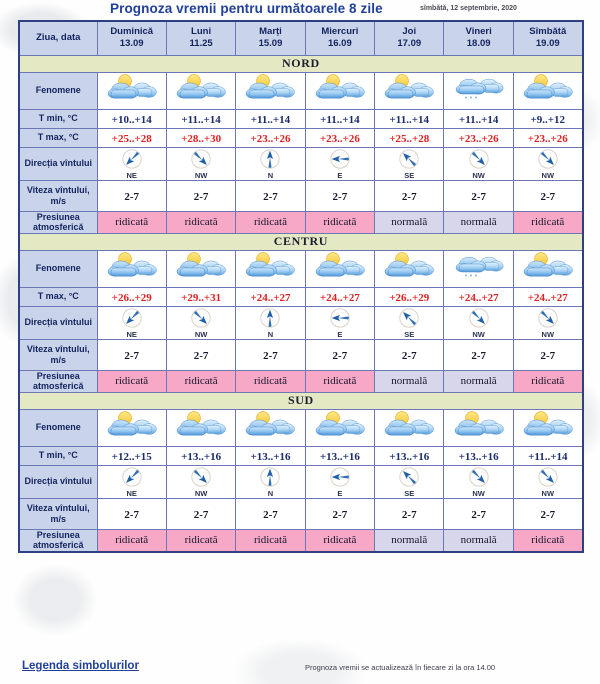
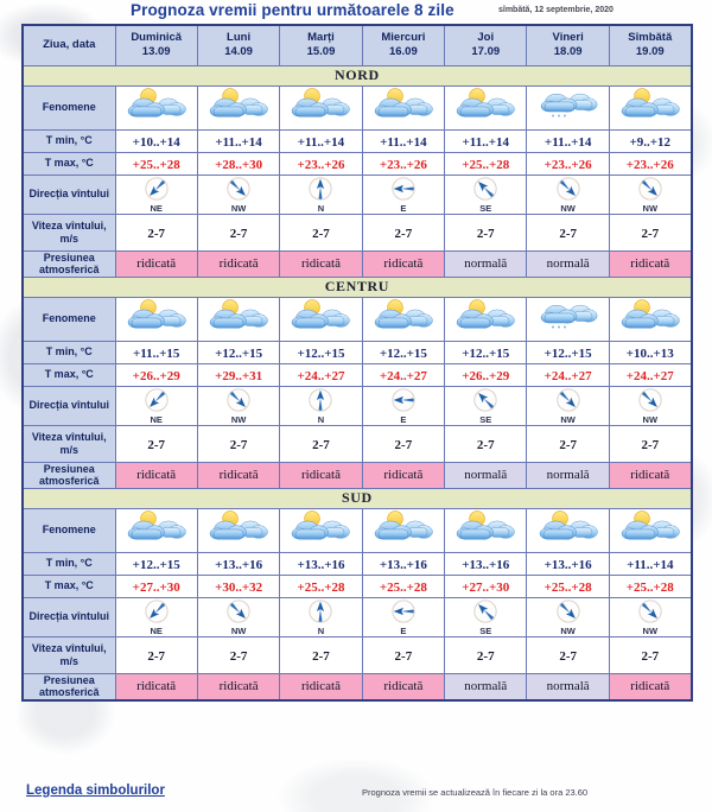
  Prognoza vremii pentru următoarele 8 zile
- Ziua, data	Duminică13.09	Luni11.25	Marți15.09	Miercuri16.09	Joi17.09	Vineri18.09	Sîmbătă19.09
+ Ziua, data	Duminică13.09	Luni14.09	Marți15.09	Miercuri16.09	Joi17.09	Vineri18.09	Sîmbătă19.09
  NORD
  Fenomene
  T min, °C	+10..+14	+11..+14	+11..+14	+11..+14	+11..+14	+11..+14	+9..+12
  T max, °C	+25..+28	+28..+30	+23..+26	+23..+26	+25..+28	+23..+26	+23..+26
  Direcția vîntului	NE	NW	N	E	SE	NW	NW
  Viteza vîntului, m/s	2-7	2-7	2-7	2-7	2-7	2-7	2-7
  Presiunea atmosferică	ridicată	ridicată	ridicată	ridicată	normală	normală	ridicată
  CENTRU
  Fenomene
+ T min, °C	+11..+15	+12..+15	+12..+15	+12..+15	+12..+15	+12..+15	+10..+13
  T max, °C	+26..+29	+29..+31	+24..+27	+24..+27	+26..+29	+24..+27	+24..+27
  Direcția vîntului	NE	NW	N	E	SE	NW	NW
  Viteza vîntului, m/s	2-7	2-7	2-7	2-7	2-7	2-7	2-7
  Presiunea atmosferică	ridicată	ridicată	ridicată	ridicată	normală	normală	ridicată
  SUD
  Fenomene
  T min, °C	+12..+15	+13..+16	+13..+16	+13..+16	+13..+16	+13..+16	+11..+14
+ T max, °C	+27..+30	+30..+32	+25..+28	+25..+28	+27..+30	+25..+28	+25..+28
  Direcția vîntului	NE	NW	N	E	SE	NW	NW
  Viteza vîntului, m/s	2-7	2-7	2-7	2-7	2-7	2-7	2-7
  Presiunea atmosferică	ridicată	ridicată	ridicată	ridicată	normală	normală	ridicată
  Legenda simbolurilor
- Prognoza vremii se actualizează în fiecare zi la ora 14.00
+ Prognoza vremii se actualizează în fiecare zi la ora 23.60
